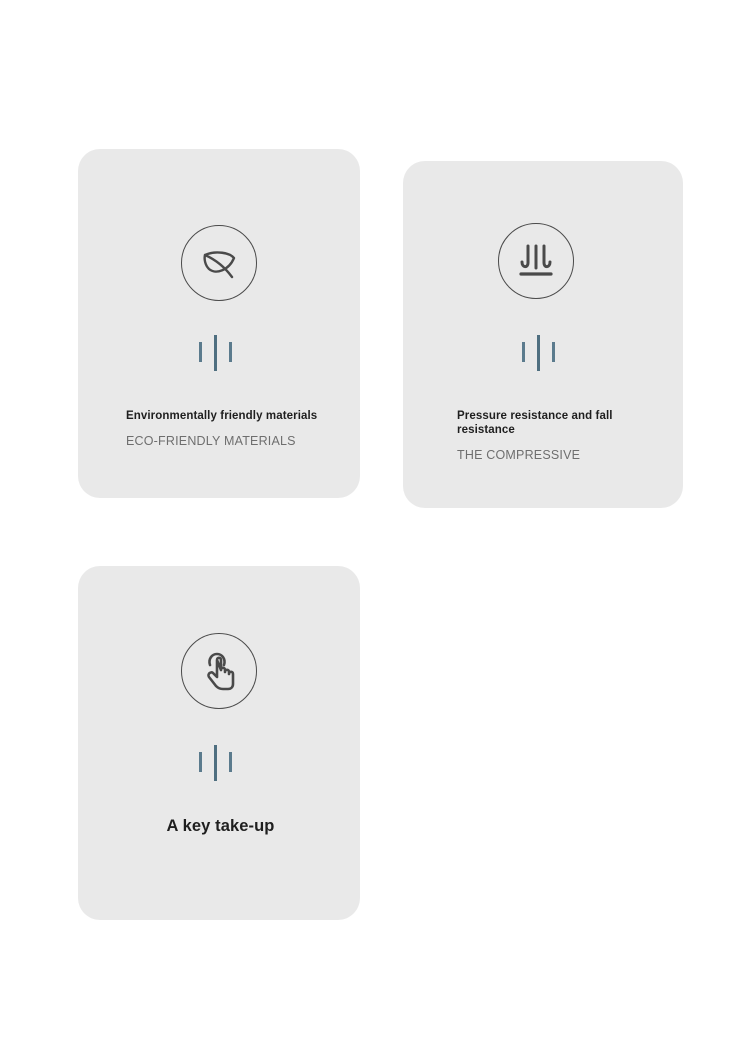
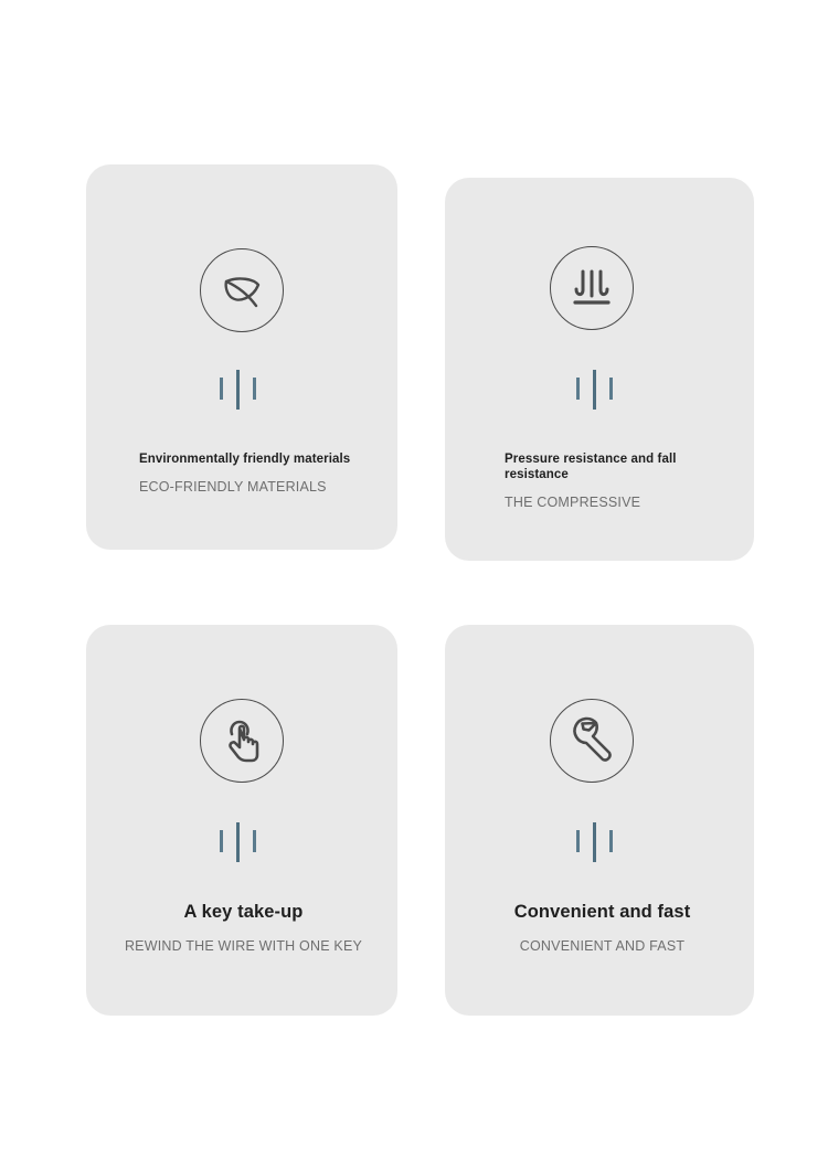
  Environmentally friendly materials
  ECO-FRIENDLY MATERIALS
  Pressure resistance and fall resistance
  THE COMPRESSIVE
  A key take-up
+ REWIND THE WIRE WITH ONE KEY
+ Convenient and fast
+ CONVENIENT AND FAST
